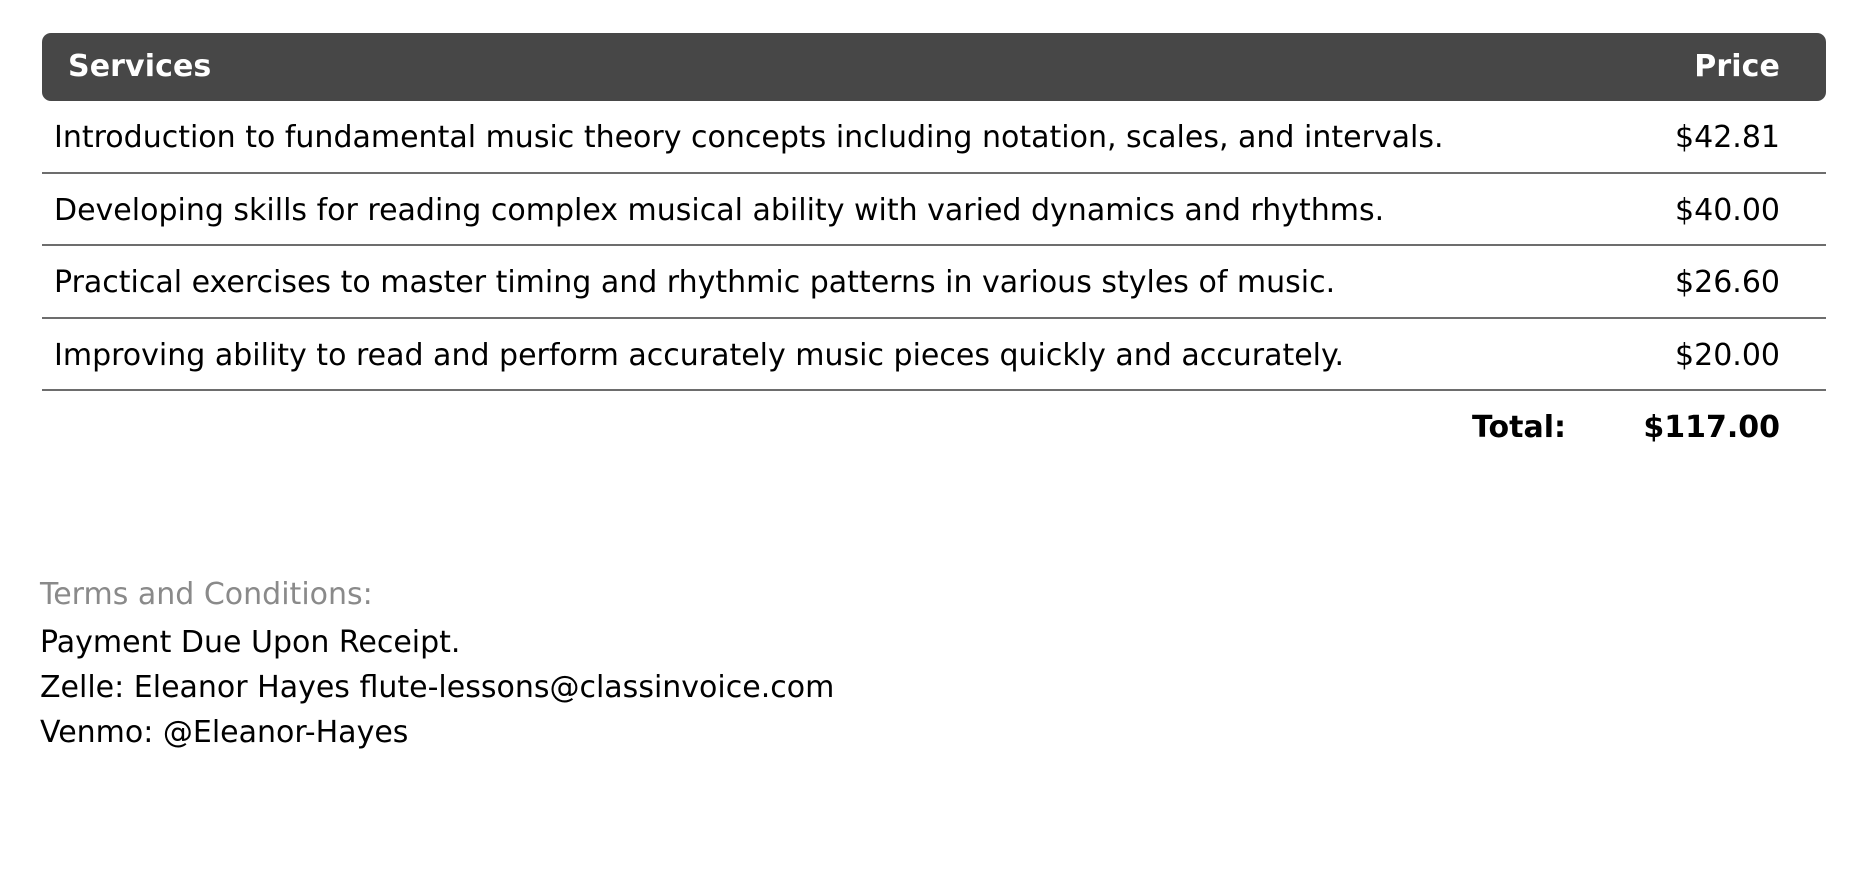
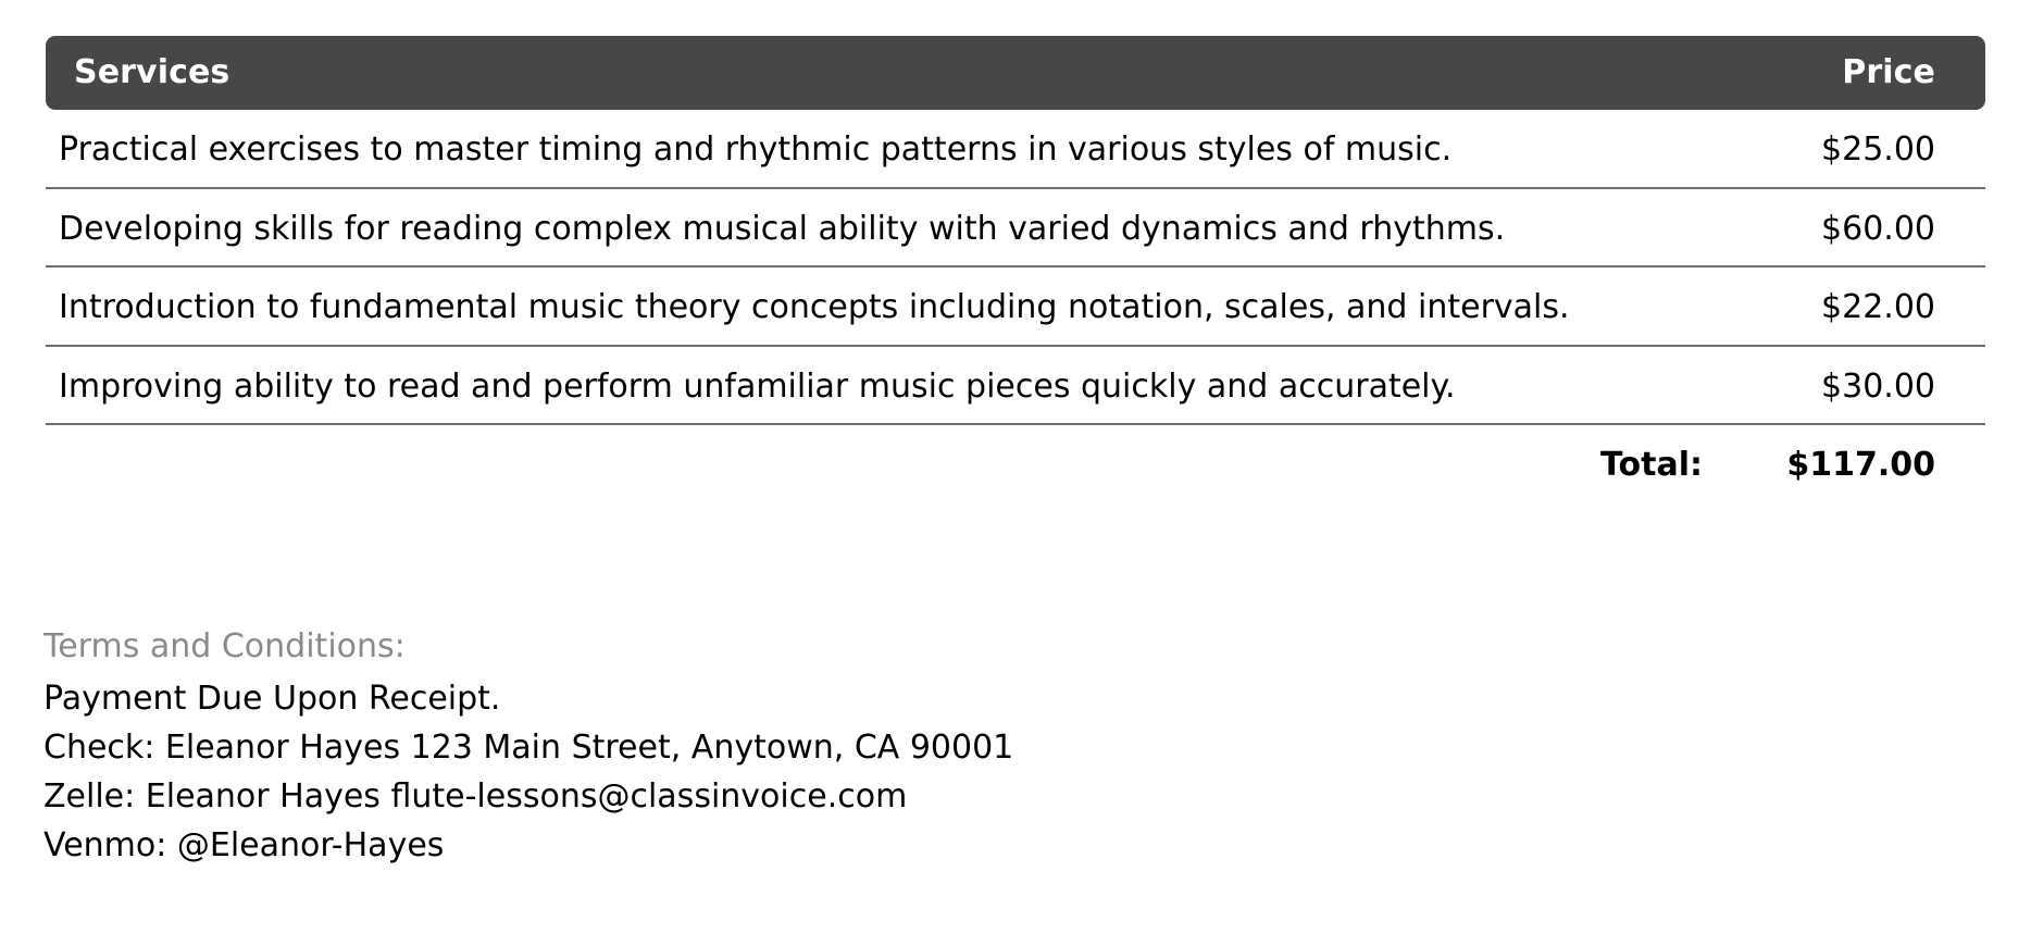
  Services
  Price
- Introduction to fundamental music theory concepts including notation, scales, and intervals.
+ Practical exercises to master timing and rhythmic patterns in various styles of music.
- $42.81
+ $25.00
  Developing skills for reading complex musical ability with varied dynamics and rhythms.
- $40.00
+ $60.00
- Practical exercises to master timing and rhythmic patterns in various styles of music.
+ Introduction to fundamental music theory concepts including notation, scales, and intervals.
- $26.60
+ $22.00
- Improving ability to read and perform accurately music pieces quickly and accurately.
+ Improving ability to read and perform unfamiliar music pieces quickly and accurately.
- $20.00
+ $30.00
  Total:
  $117.00
  Terms and Conditions:
  Payment Due Upon Receipt.
+ Check: Eleanor Hayes 123 Main Street, Anytown, CA 90001
  Zelle: Eleanor Hayes flute-lessons@classinvoice.com
  Venmo: @Eleanor-Hayes
